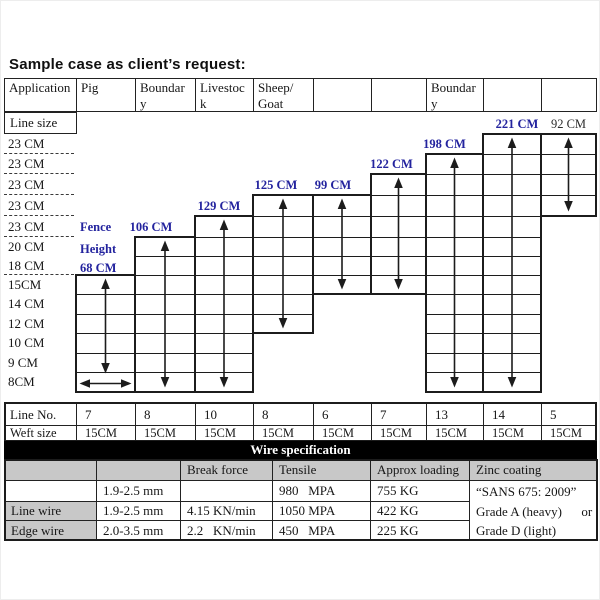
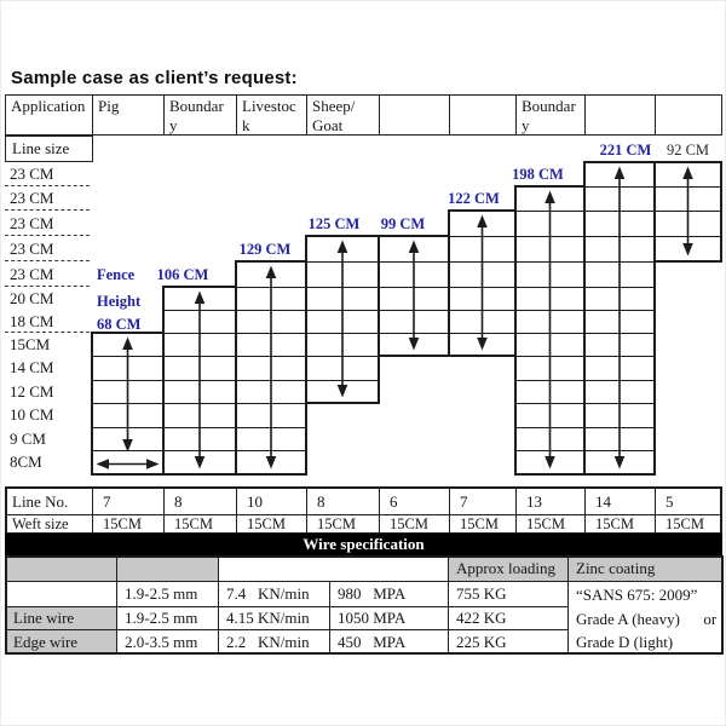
  Sample case as client’s request:
  Application
  Pig
  Boundar
  y
  Livestoc
  k
  Sheep/
  Goat
  Boundar
  y
  Line size
  23 CM
  23 CM
  23 CM
  23 CM
  23 CM
  20 CM
  18 CM
  15CM
  14 CM
  12 CM
  10 CM
  9 CM
  8CM
  106 CM
  129 CM
  125 CM
  99 CM
  122 CM
  198 CM
  221 CM
  92 CM
  Fence
  Height
  68 CM
  Line No.
  Weft size
  7
  15CM
  8
  15CM
  10
  15CM
  8
  15CM
  6
  15CM
  7
  15CM
  13
  15CM
  14
  15CM
  5
  15CM
- Break force
- Tensile
  Approx loading
  Zinc coating
  1.9-2.5 mm
+ 7.4 KN/min
  980 MPA
  755 KG
  Line wire
  1.9-2.5 mm
  4.15 KN/min
  1050 MPA
  422 KG
  Edge wire
  2.0-3.5 mm
  2.2 KN/min
  450 MPA
  225 KG
  “SANS 675: 2009”
  Grade A (heavy) or
  Grade D (light)
  Wire specification
